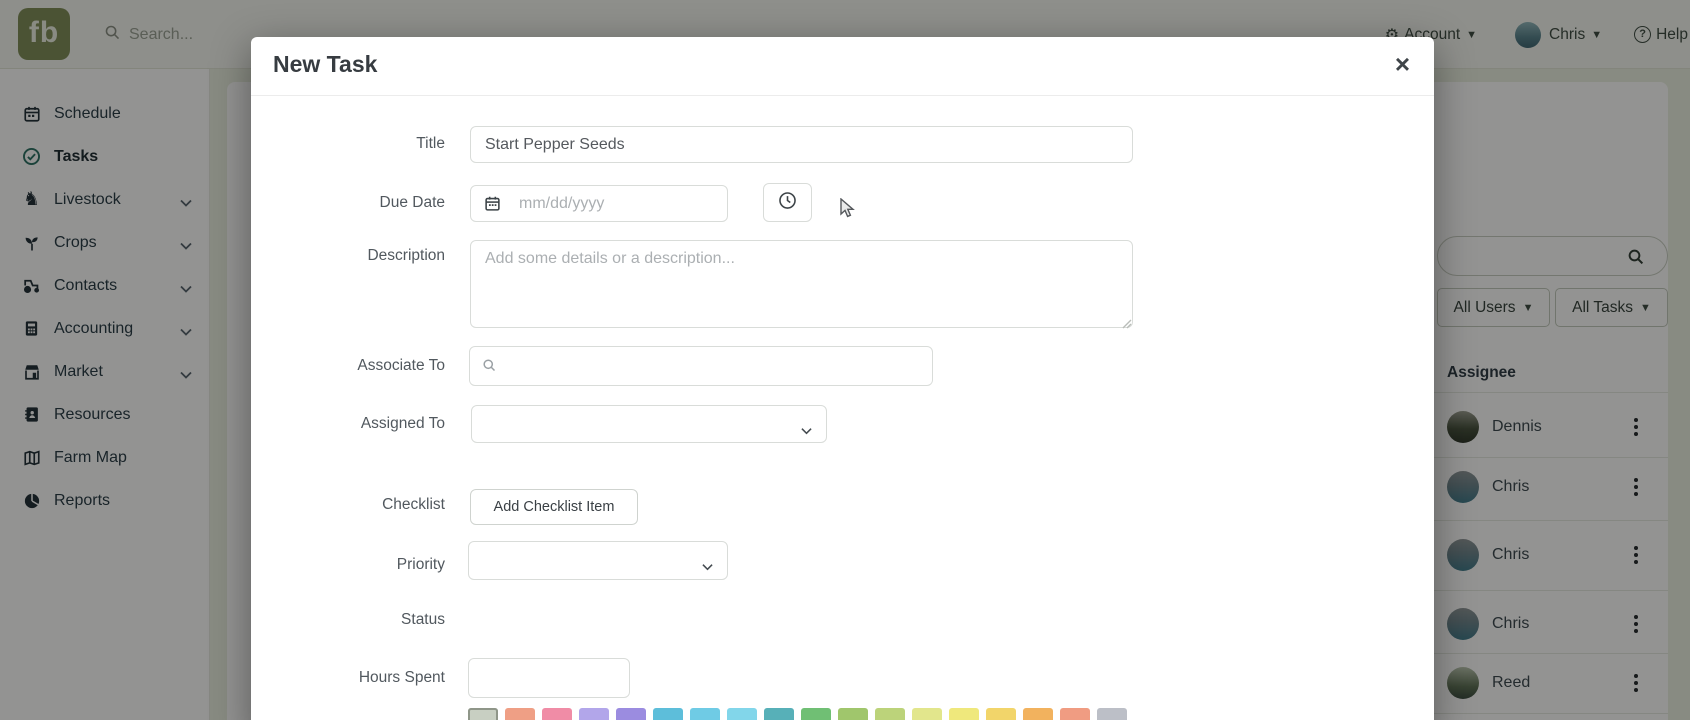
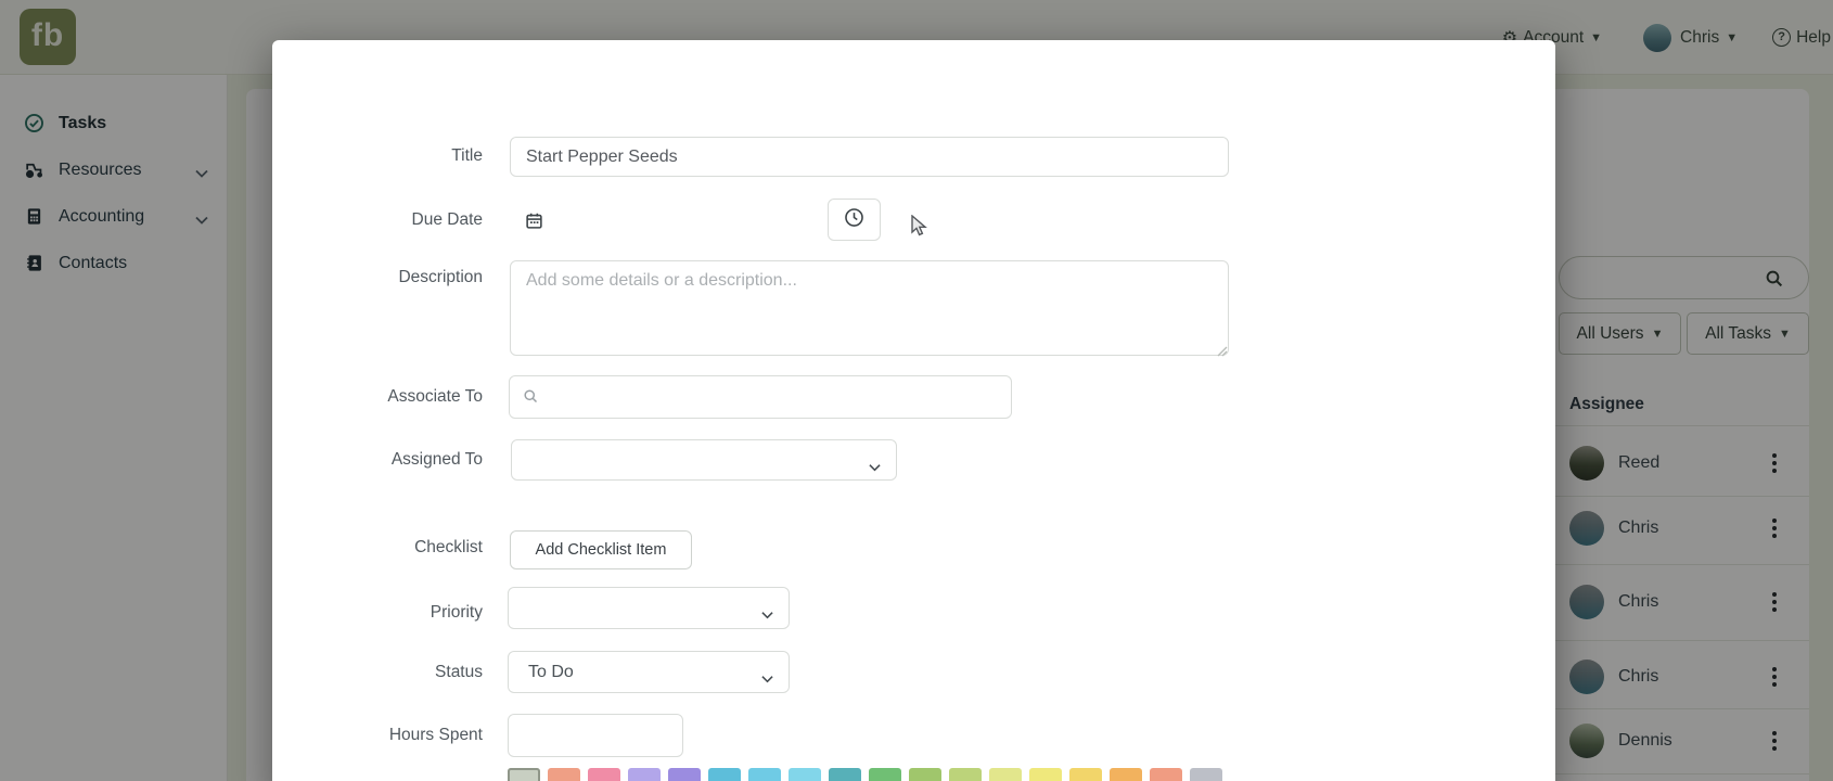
  fb
- Search...
  ⚙
  Account
  ▼
  Chris
  ▼
  ?
  Help
- Schedule
  Tasks
- ♞
- Livestock
- Crops
- Contacts
+ Resources
  Accounting
- Market
- Resources
+ Contacts
- Farm Map
- Reports
  All Users
  ▼
  All Tasks
  ▼
  Assignee
- Dennis
+ Reed
  Chris
  Chris
  Chris
- Reed
+ Dennis
- New Task
- ×
  Title
  Start Pepper Seeds
  Due Date
- mm/dd/yyyy
  Description
  Add some details or a description...
  Associate To
  Assigned To
  Checklist
  Add Checklist Item
  Priority
  Status
+ To Do
  Hours Spent
